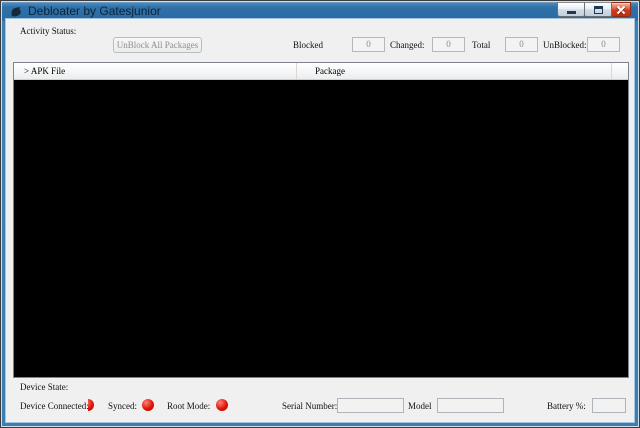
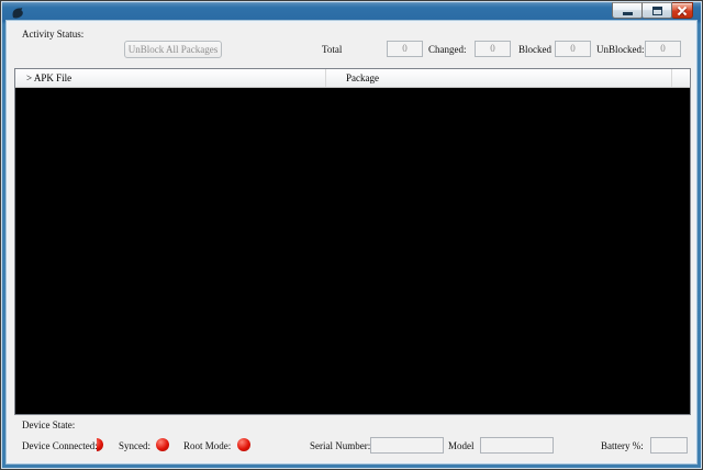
- Debloater by Gatesjunior
  Activity Status:
  UnBlock All Packages
- Blocked
+ Total
  0
  Changed:
  0
- Total
+ Blocked
  0
  UnBlocked:
  0
  > APK File
  Package
  Device State:
  Device Connected
  Synced:
  Root Mode:
  Serial Number:
  Model
  Battery %:
